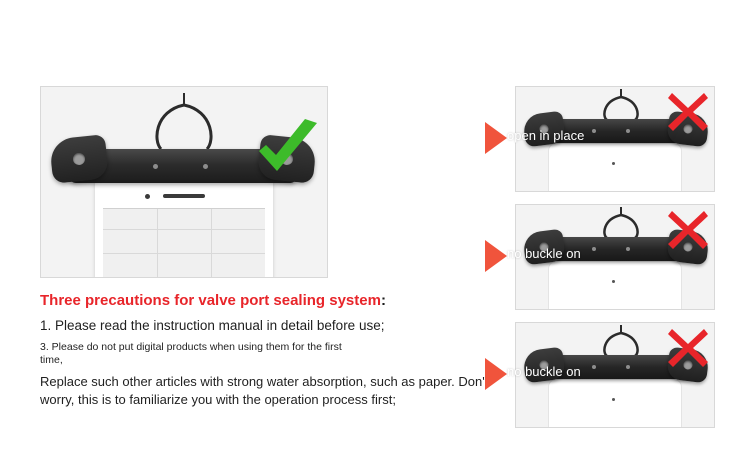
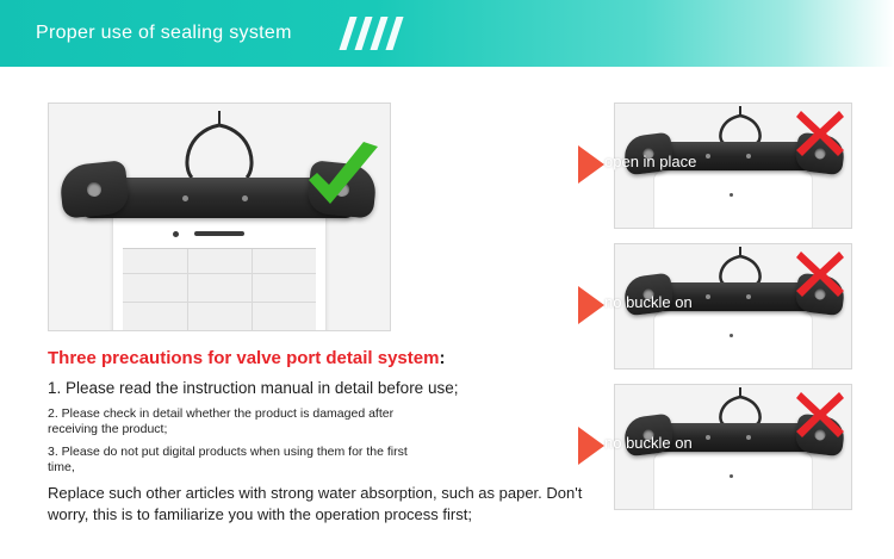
+ Proper use of sealing system
- Three precautions for valve port sealing system:
+ Three precautions for valve port detail system:
  1. Please read the instruction manual in detail before use;
+ 2. Please check in detail whether the product is damaged after receiving the product;
  3. Please do not put digital products when using them for the first time,
  Replace such other articles with strong water absorption, such as paper. Don't worry, this is to familiarize you with the operation process first;
  open in place
  no buckle on
  no buckle on
